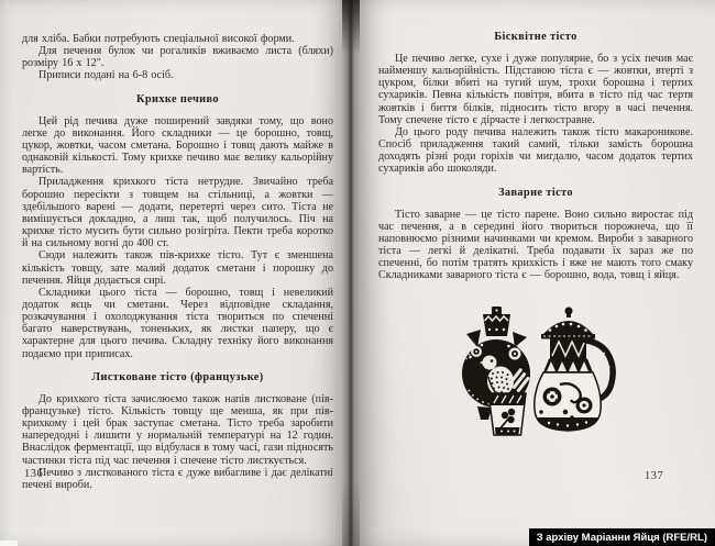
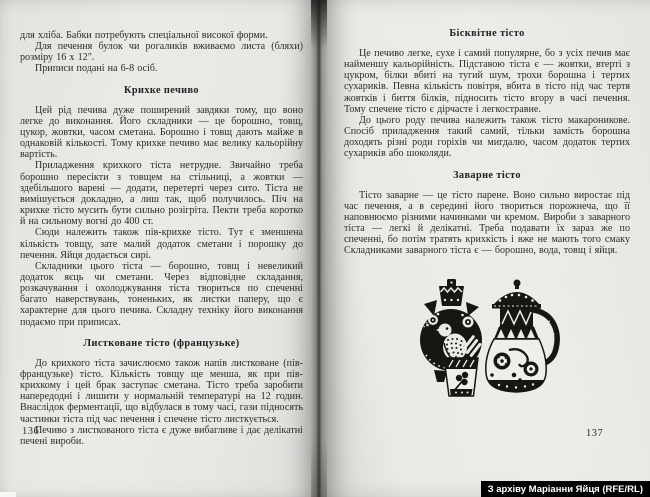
  для хліба. Бабки потребують спеціальної високої форми.
  Для печення булок чи рогаликів вживаємо листа (бляхи) розміру 16 x 12".
  Приписи подані на 6-8 осіб.
  Крихке печиво
  Цей рід печива дуже поширений завдяки тому, що воно легке до виконання. Його складники — це борошно, товщ, цукор, жовтки, часом сметана. Борошно і товщ дають майже в однаковій кількості. Тому крихке печиво має велику кальорійну вартість.
  Приладження крихкого тіста нетрудне. Звичайно треба борошно пересікти з товщем на стільниці, а жовтки — здебільшого варені — додати, перетерті через сито. Тіста не вимішується докладно, а лиш так, щоб получилось. Піч на крихке тісто мусить бути сильно розігріта. Пекти треба коротко й на сильному вогні до 400 ст.
  Сюди належить також пів-крихке тісто. Тут є зменшена кількість товщу, зате малий додаток сметани і порошку до печення. Яйця додається сирі.
  Складники цього тіста — борошно, товщ і невеликий додаток яєць чи сметани. Через відповідне складання, розкачування і охолоджування тіста твориться по спеченні багато наверствувань, тоненьких, як листки паперу, що є характерне для цього печива. Складну техніку його виконання подаємо при приписах.
  Листковане тісто (французьке)
  До крихкого тіста зачислюємо також напів листковане (пів-французьке) тісто. Кількість товщу ще менша, як при пів-крихкому і цей брак заступає сметана. Тісто треба заробити напередодні і лишити у нормальній температурі на 12 годин. Внаслідок ферментації, що відбулася в тому часі, гази підносять частинки тіста під час печення і спечене тісто листкується.
  Печиво з листкованого тіста є дуже вибагливе і дає делікатні печені вироби.
  136
  Бісквітне тісто
- Це печиво легке, сухе і дуже популярне, бо з усіх печив має найменшу кальорійність. Підставою тіста є — жовтки, втерті з цукром, білки вбиті на тугий шум, трохи борошна і тертих сухариків. Певна кількість повітря, вбита в тісто під час тертя жовтків і биття білків, підносить тісто вгору в часі печення. Тому спечене тісто є дірчасте і легкостравне.
+ Це печиво легке, сухе і самий популярне, бо з усіх печив має найменшу кальорійність. Підставою тіста є — жовтки, втерті з цукром, білки вбиті на тугий шум, трохи борошна і тертих сухариків. Певна кількість повітря, вбита в тісто під час тертя жовтків і биття білків, підносить тісто вгору в часі печення. Тому спечене тісто є дірчасте і легкостравне.
  До цього роду печива належить також тісто макароникове. Спосіб приладження такий самий, тільки замість борошна доходять різні роди горіхів чи мигдалю, часом додаток тертих сухариків або шоколяди.
  Заварне тісто
  Тісто заварне — це тісто парене. Воно сильно виростає під час печення, а в середині його твориться порожнеча, що її наповнюємо різними начинками чи кремом. Вироби з заварного тіста — легкі й делікатні. Треба подавати їх зараз же по спеченні, бо потім тратять крихкість і вже не мають того смаку Складниками заварного тіста є — борошно, вода, товщ і яйця.
  137
  З архіву Маріанни Яйця (RFE/RL)
